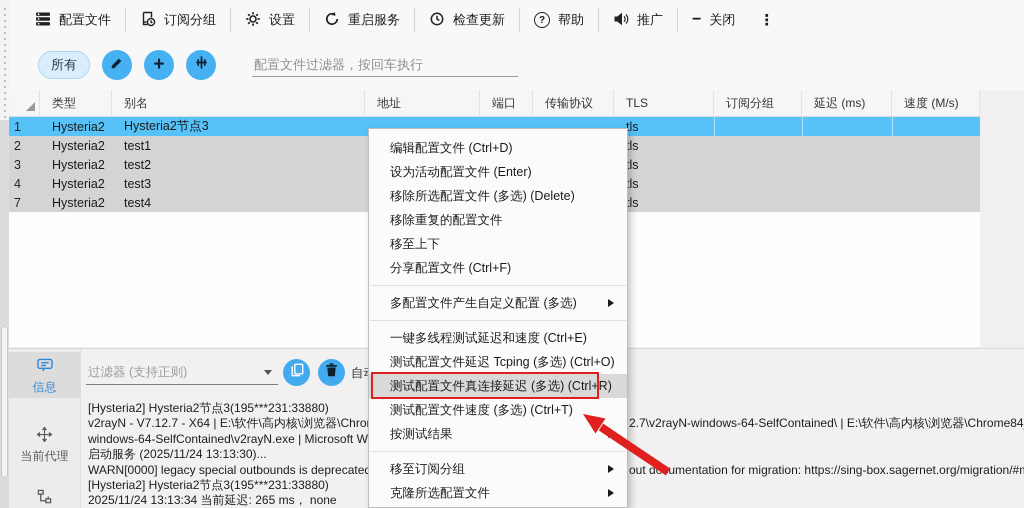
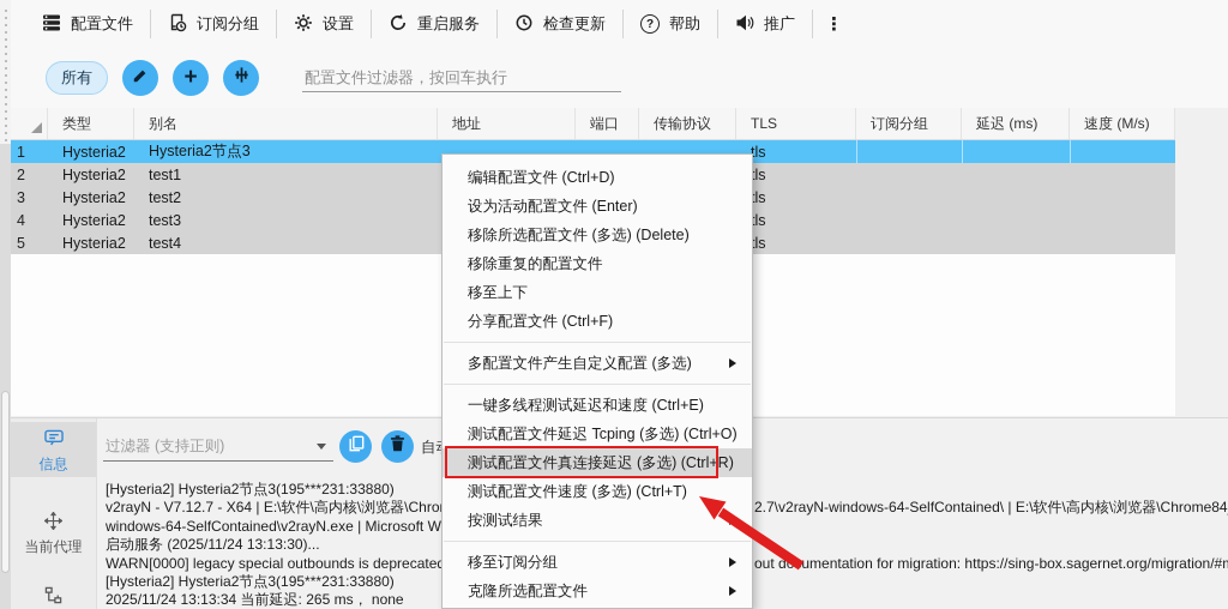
  配置文件
  订阅分组
  设置
  重启服务
  检查更新
  ?
  帮助
  推广
- −
- 关闭
  ⋮
  所有
  +
  配置文件过滤器，按回车执行
  类型
  别名
  地址
  端口
  传输协议
  TLS
  订阅分组
  延迟 (ms)
  速度 (M/s)
  1
  Hysteria2
  Hysteria2节点3
  tls
  2
  Hysteria2
  test1
  3
  Hysteria2
  test2
  4
  Hysteria2
  test3
- 7
+ 5
  Hysteria2
  test4
  信息
  当前代理
  过滤器 (支持正则)
  [Hysteria2] Hysteria2节点3(195***231:33880)
  v2rayN - V7.12.7 - X64 | E:\软件\高内核\浏览器\Chro
  windows-64-SelfContained\v2rayN.exe | Microsoft W
  启动服务 (2025/11/24 13:13:30)...
  WARN[0000] legacy special outbounds is deprecate
  [Hysteria2] Hysteria2节点3(195***231:33880)
  2025/11/24 13:13:34 当前延迟: 265 ms， none
  2.7\v2rayN-windows-64-SelfContained\ | E:\软件\高内核\浏览器\Chrome84
  out dumentation for migration: https://sing-box.sagernet.org/migration/#
  编辑配置文件 (Ctrl+D)
  设为活动配置文件 (Enter)
  移除所选配置文件 (多选) (Delete)
  移除重复的配置文件
  移至上下
  分享配置文件 (Ctrl+F)
  多配置文件产生自定义配置 (多选)
  一键多线程测试延迟和速度 (Ctrl+E)
  测试配置文件延迟 Tcping (多选) (Ctrl+O)
  测试配置文件真连接延迟 (多选) (Ctrl+R)
  测试配置文件速度 (多选) (Ctrl+T)
  按测试结果
  移至订阅分组
  克隆所选配置文件
